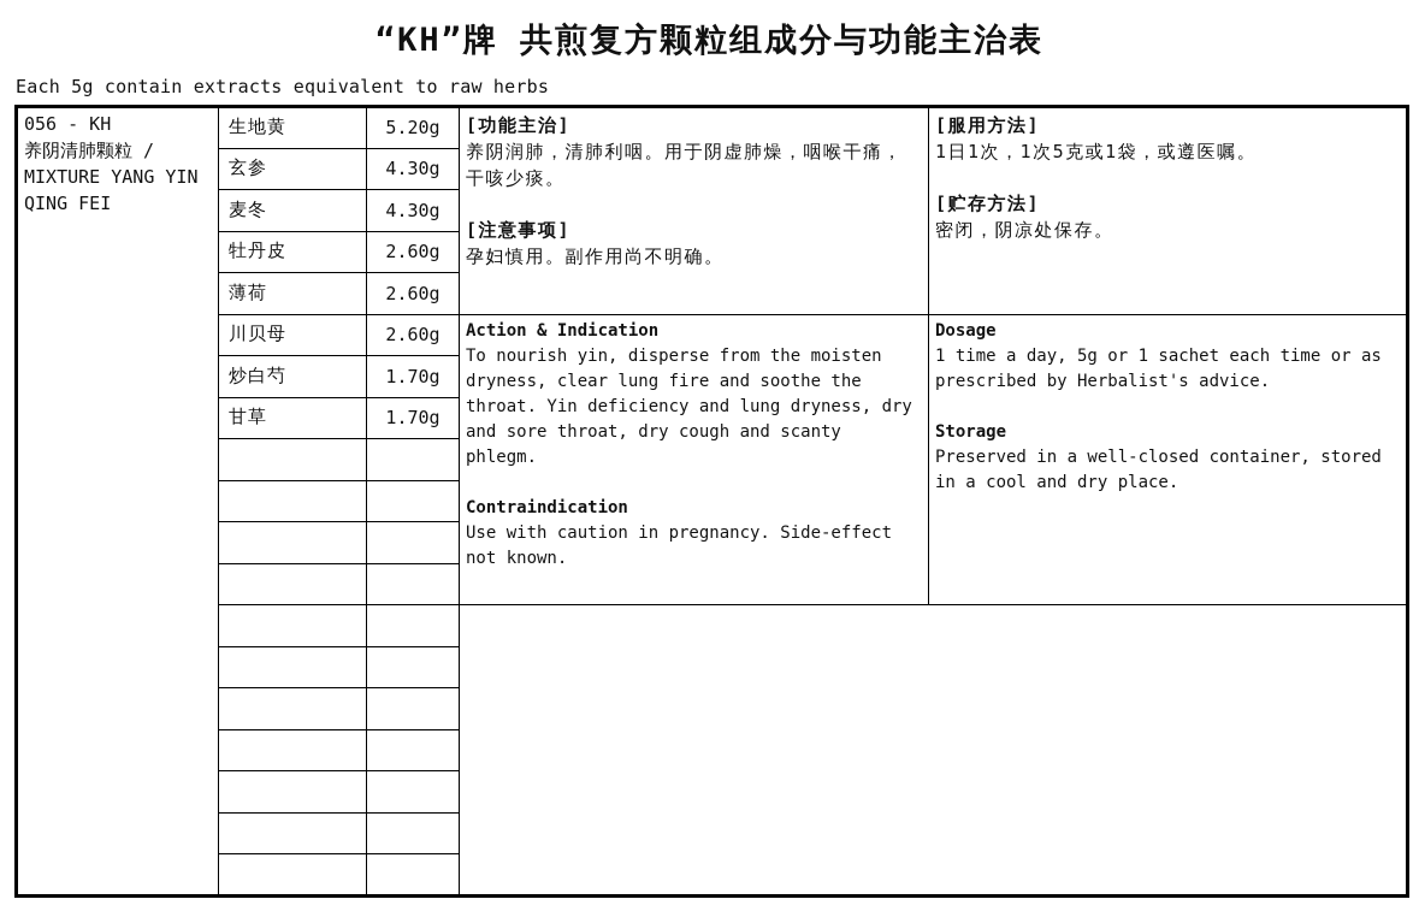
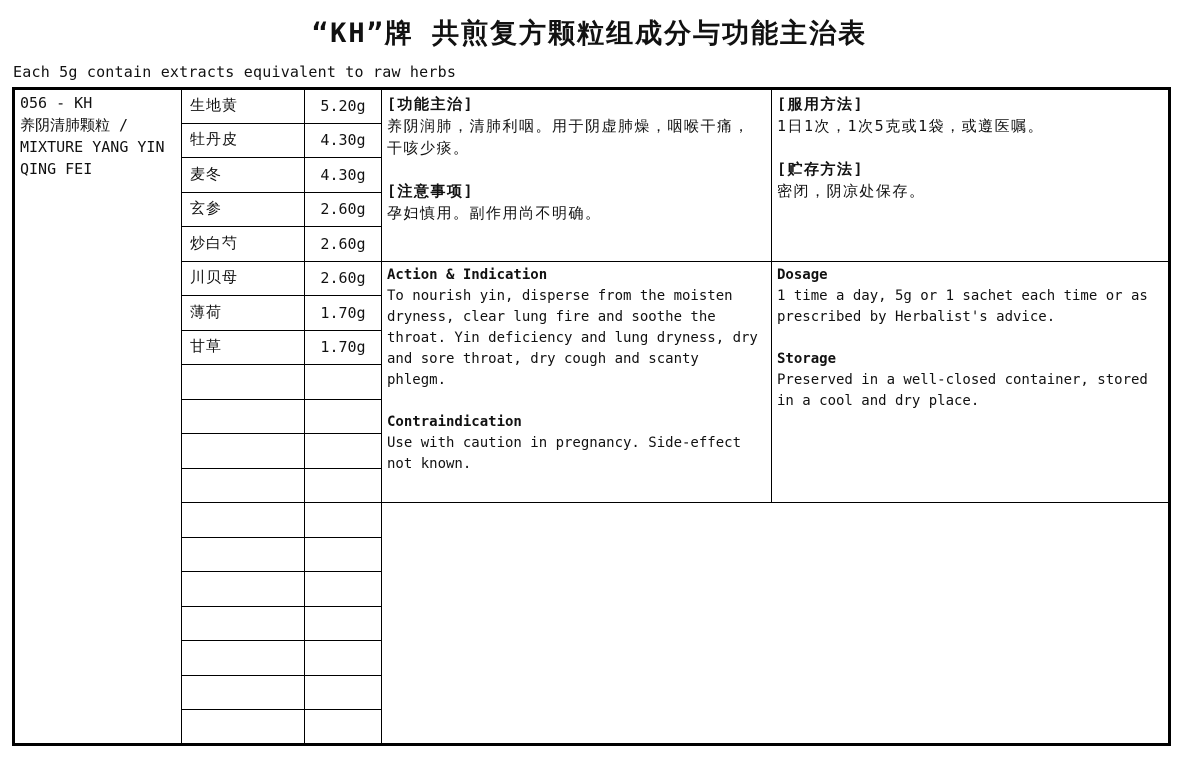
  “KH”牌 共煎复方颗粒组成分与功能主治表
  Each 5g contain extracts equivalent to raw herbs
  056 - KH 养阴清肺颗粒 / MIXTURE YANG YIN QING FEI	生地黄	5.20g	[功能主治] 养阴润肺，清肺利咽。用于阴虚肺燥，咽喉干痛，干咳少痰。 [注意事项] 孕妇慎用。副作用尚不明确。	[服用方法] 1日1次，1次5克或1袋，或遵医嘱。 [贮存方法] 密闭，阴凉处保存。
- 玄参	4.30g
+ 牡丹皮	4.30g
  麦冬	4.30g
- 牡丹皮	2.60g
+ 玄参	2.60g
- 薄荷	2.60g
+ 炒白芍	2.60g
  川贝母	2.60g	Action & Indication To nourish yin, disperse from the moisten dryness, clear lung fire and soothe the throat. Yin deficiency and lung dryness, dry and sore throat, dry cough and scanty phlegm. Contraindication Use with caution in pregnancy. Side-effect not known.	Dosage 1 time a day, 5g or 1 sachet each time or as prescribed by Herbalist's advice. Storage Preserved in a well-closed container, stored in a cool and dry place.
- 炒白芍	1.70g
+ 薄荷	1.70g
  甘草	1.70g
